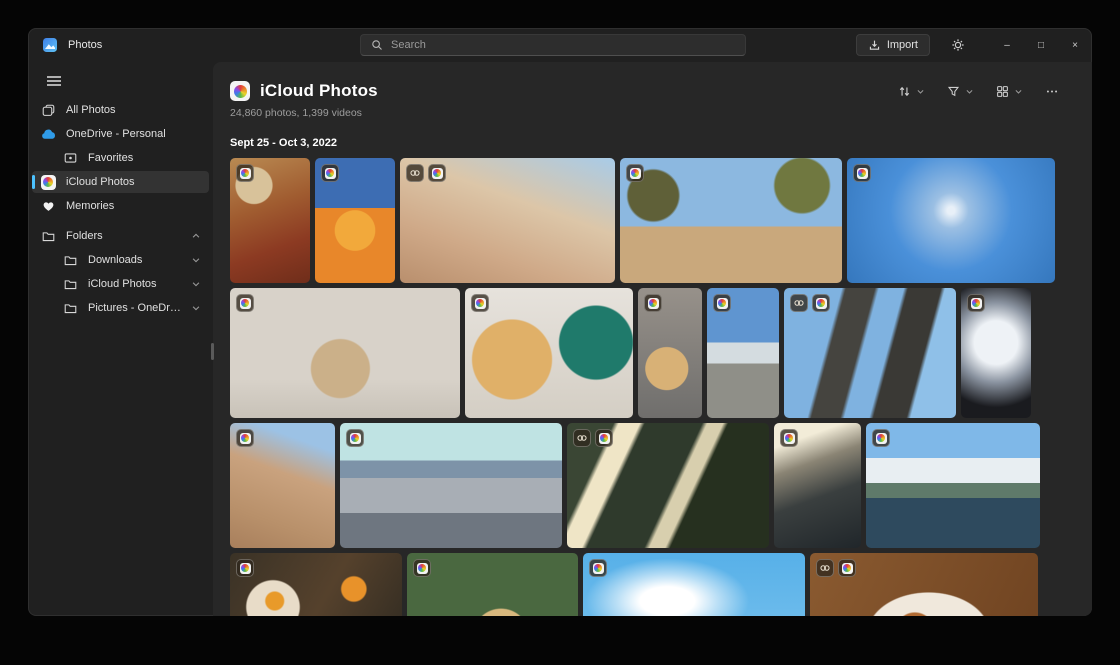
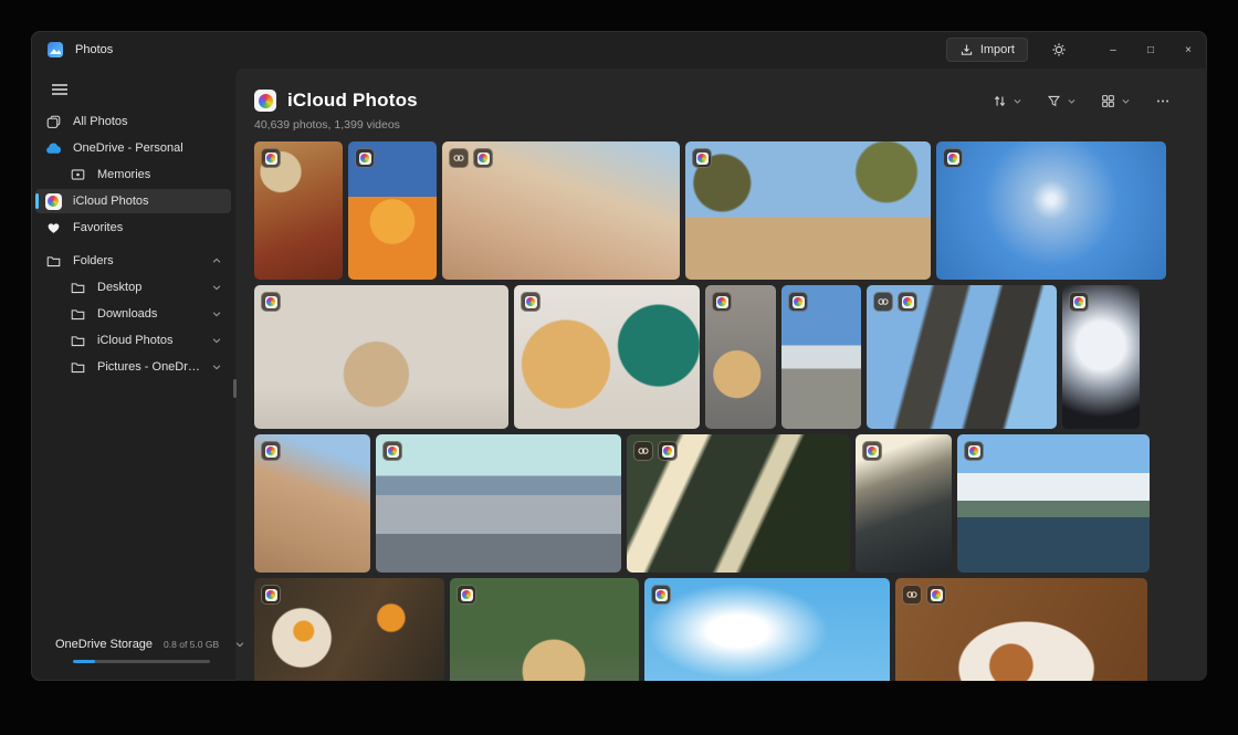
  Photos
- Search
  Import
  –
  □
  ×
  All Photos
  OneDrive - Personal
- Favorites
+ Memories
  iCloud Photos
- Memories
+ Favorites
  Folders
+ Desktop
  Downloads
  iCloud Photos
+ OneDrive Storage
+ 0.8 of 5.0 GB
  iCloud Photos
- 24,860 photos, 1,399 videos
+ 40,639 photos, 1,399 videos
- Sept 25 - Oct 3, 2022
